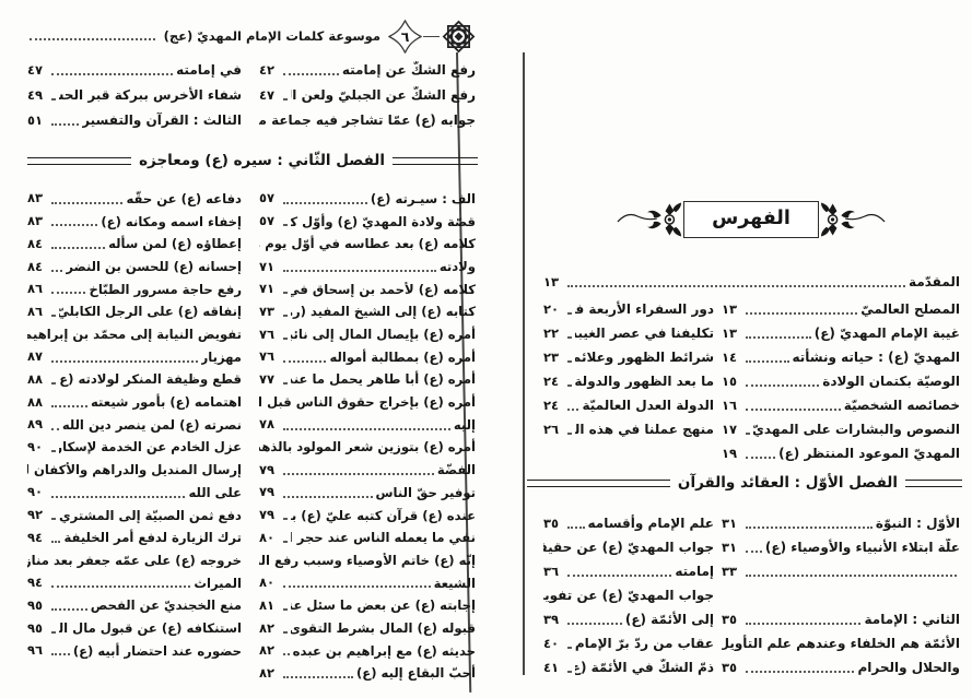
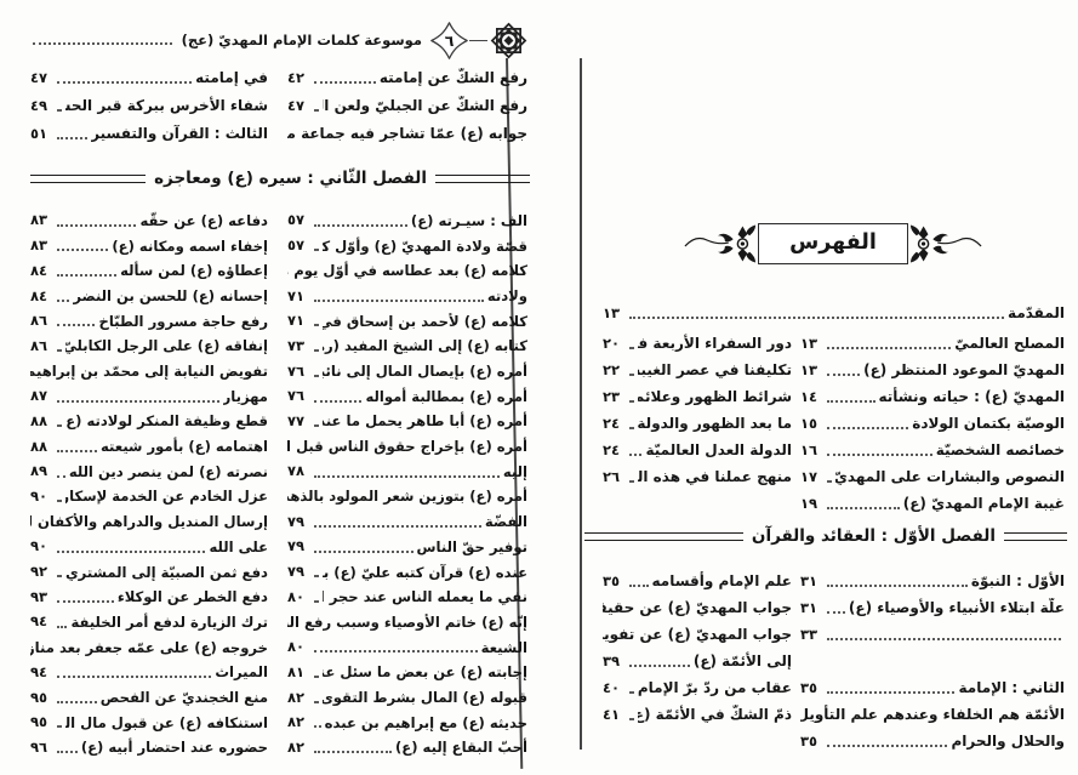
  ٦
  موسوعة كلمات الإمام المهديّ (عج)
  رفع الشكّ عن إمامته
  ٤٢
  رفع الشكّ عن الجبليّ ولعن ال
  ٤٧
  جوابه (ع) عمّا تشاجر فيه جماعة م
  في إمامته
  ٤٧
  شفاء الأخرس ببركة قبر الح
  ٤٩
  الثالث : القرآن والتفسير
  ٥١
  الفصل الثّاني : سيره (ع) ومعاجزه
  الف : سيـرته (ع)
  ٥٧
  قصّة ولادة المهديّ (ع) وأوّل ك
  ٥٧
  كلامه (ع) بعد عطاسه في أوّل يوم
  ولادته
  ٧١
  كلامه (ع) لأحمد بن إسحاق في
  ٧١
  كتابه (ع) إلى الشيخ المفيد (ر
  ٧٣
  أمره (ع) بإيصال المال إلى نائب
  ٧٦
  أمره (ع) بمطالبة أمواله
  ٧٦
  أمره (ع) أبا طاهر يحمل ما عند
  ٧٧
  أمره (ع) بإخراج حقوق الناس قبل ا
  إليه
  ٧٨
  أمره (ع) بتوزين شعر المولود بالذه
  الفضّة
  ٧٩
  توفير حقّ الناس
  ٧٩
  عنده (ع) قرآن كتبه عليّ (ع) ب
  ٧٩
  نفي ما يعمله الناس عند حجر ا
  ٨٠
  إنّه (ع) خاتم الأوصياء وسبب رفع الب
  الشيعة
  ٨٠
  إجابته (ع) عن بعض ما سئل عن
  ٨١
  قبوله (ع) المال بشرط التقوى
  ٨٢
  حديثه (ع) مع إبراهيم بن عبده
  ٨٢
  أحبّ البقاع إليه (ع)
  ٨٢
  دفاعه (ع) عن حقّه
  ٨٣
  إخفاء اسمه ومكانه (ع)
  ٨٣
  إعطاؤه (ع) لمن سأله
  ٨٤
  إحسانه (ع) للحسن بن النضر
  ٨٤
  رفع حاجة مسرور الطبّاخ
  ٨٦
  إنفاقه (ع) على الرجل الكابليّ
  ٨٦
  تفويض النيابة إلى محمّد بن إبراهيم
  مهزيار
  ٨٧
  قطع وظيفة المنكر لولادته (ع
  ٨٨
  اهتمامه (ع) بأمور شيعته
  ٨٨
  نصرته (ع) لمن ينصر دين الله
  ٨٩
  عزل الخادم عن الخدمة لإسكار
  ٩٠
  إرسال المنديل والدراهم والأكفان ل
  على الله
  ٩٠
  دفع ثمن الصبيّة إلى المشتري
  ٩٢
+ دفع الخطر عن الوكلاء
+ ٩٣
  ترك الزيارة لدفع أمر الخليفة
  ٩٤
  خروجه (ع) على عمّه جعفر بعد مناز
  الميراث
  ٩٤
  منع الخجنديّ عن الفحص
  ٩٥
  استنكافه (ع) عن قبول مال ال
  ٩٥
  حضوره عند احتضار أبيه (ع)
  ٩٦
  الفهرس
  المقدّمة
  ١٣
  المصلح العالميّ
  ١٣
- غيبة الإمام المهديّ (ع)
+ المهديّ الموعود المنتظر (ع)
  ١٣
  المهديّ (ع) : حياته ونشأته
  ١٤
  الوصيّة بكتمان الولادة
  ١٥
  خصائصه الشخصيّة
  ١٦
  النصوص والبشارات على المهديّ
  ١٧
- المهديّ الموعود المنتظر (ع)
+ غيبة الإمام المهديّ (ع)
  ١٩
  ٢٠
  تكليفنا في عصر الغيب
  ٢٢
  شرائط الظهور وعلائم
  ٢٣
  ٢٤
  الدولة العدل العالميّة
  ٢٤
  منهج عملنا في هذه ال
  ٢٦
  الفصل الأوّل : العقائد والقرآن
  الأوّل : النبوّة
  ٣١
  علّة ابتلاء الأنبياء والأوصياء (ع)
  ٣١
  ٣٣
  الثاني : الإمامة
  ٣٥
  الأئمّة هم الخلفاء وعندهم علم التأويل
  والحلال والحرام
  ٣٥
  علم الإمام وأقسامه
  ٣٥
- إمامته
- ٣٦
  إلى الأئمّة (ع)
  ٣٩
  عقاب من ردّ برّ الإمام
  ٤٠
  ٤١
